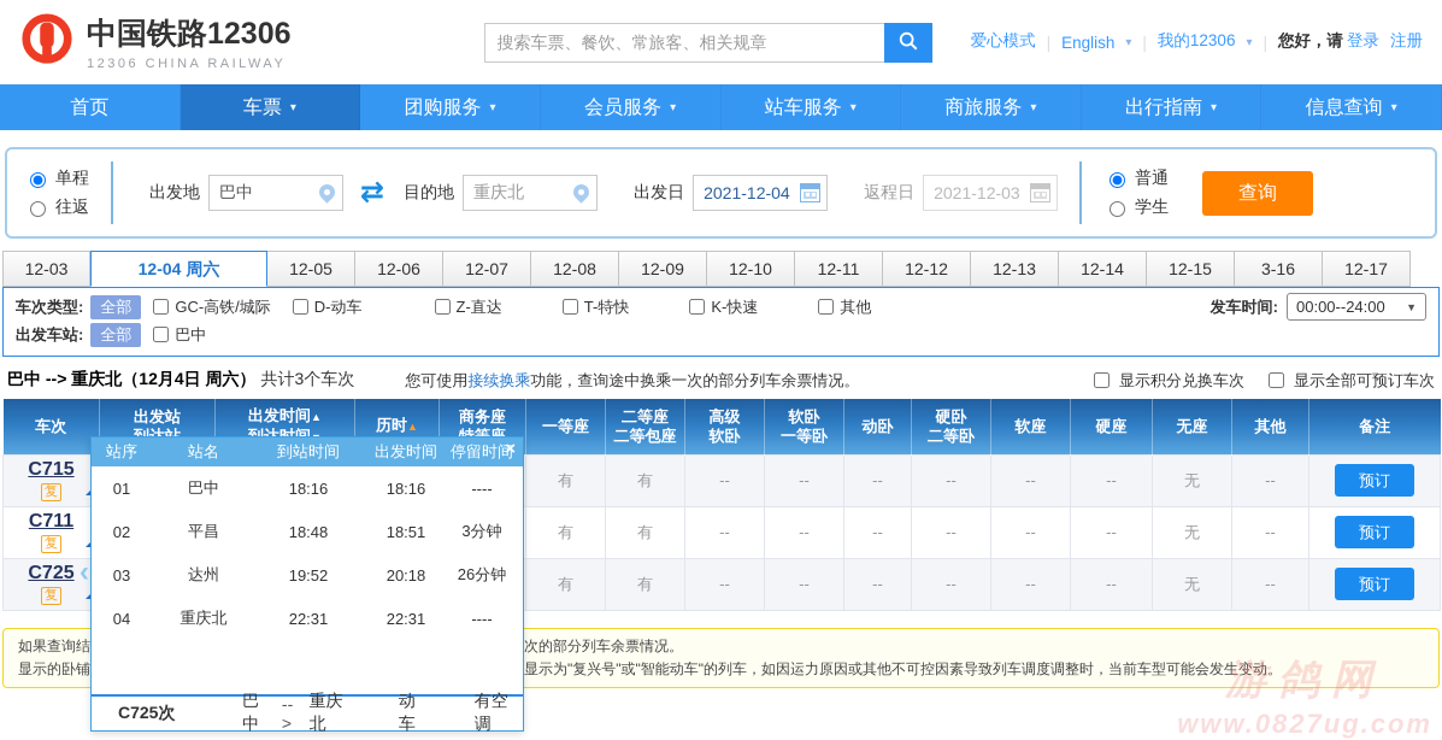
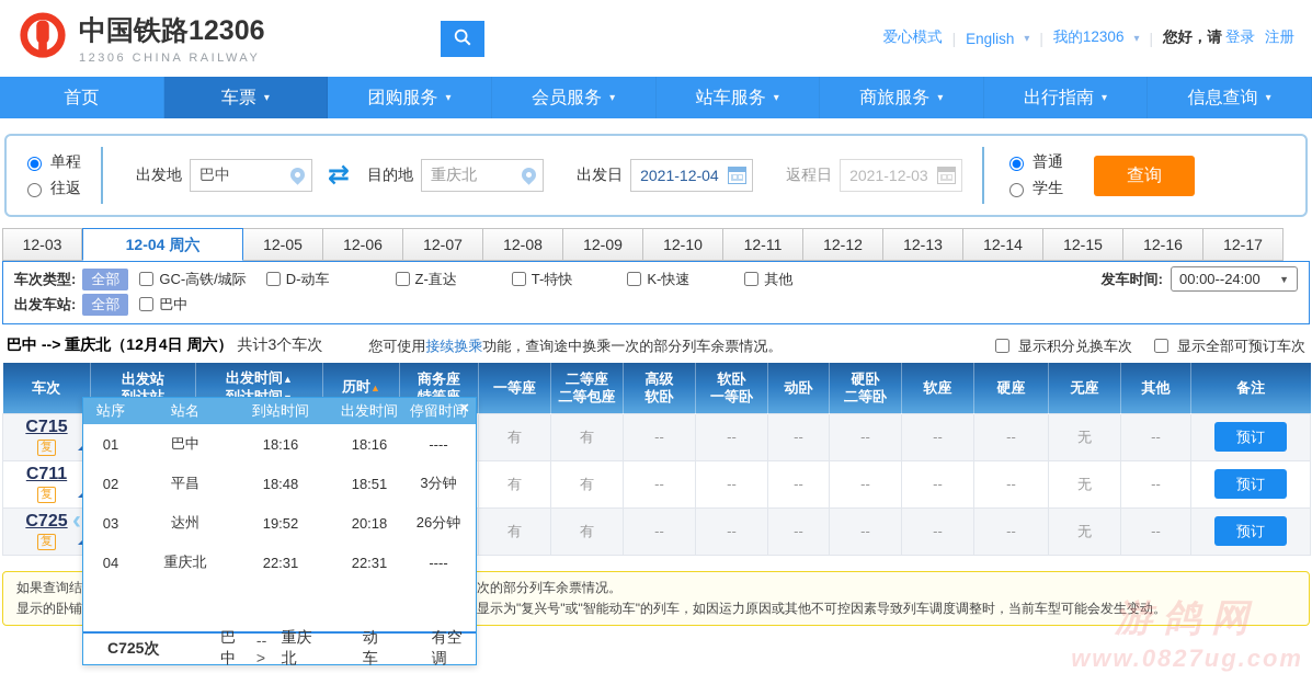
  中国铁路12306
  12306 CHINA RAILWAY
- 搜索车票、餐饮、常旅客、相关规章
  爱心模式
  |
  English
  ▾
  |
  我的12306
  ▾
  |
  您好，请
  登录
  注册
  首页
  车票
  ▾
  团购服务
  ▾
  会员服务
  ▾
  站车服务
  ▾
  商旅服务
  ▾
  出行指南
  ▾
  信息查询
  ▾
  单程
  往返
  出发地
  巴中
  ⇄
  目的地
  重庆北
  出发日
  2021-12-04
  返程日
  2021-12-03
  普通
  学生
  查询
  12-03
  12-04 周六
  12-05
  12-06
  12-07
  12-08
  12-09
  12-10
  12-11
  12-12
  12-13
  12-14
  12-15
- 3-16
+ 12-16
  12-17
  车次类型:
  全部
  GC-高铁/城际
  D-动车
  Z-直达
  T-特快
  K-快速
  其他
  发车时间:
  00:00--24:00
  ▼
  出发车站:
  全部
  巴中
  巴中 --> 重庆北
  （12月4日 周六）
  共计3个车次
  您可使用接续换乘功能，查询途中换乘一次的部分列车余票情况。
  显示积分兑换车次
  显示全部可预订车次
  车次	出发站	出发时间▲	历时▲	商务座	一等座	二等座二等包座	高级软卧	软卧一等卧	动卧	硬卧二等卧	软座	硬座	无座	其他	备注
  C715 复					有	有	--	--	--	--	--	--	无	--	预订
  C711 复					有	有	--	--	--	--	--	--	无	--	预订
  C725 复					有	有	--	--	--	--	--	--	无	--	预订
  ‹
  站序
  站名
  到站时间
  出发时间
  停留时间
  ×
  01
  巴中
  18:16
  18:16
  ----
  02
  平昌
  18:48
  18:51
  3分钟
  03
  达州
  19:52
  20:18
  26分钟
  04
  重庆北
  22:31
  22:31
  ----
  C725次
  巴中
  -->
  重庆北
  动车
  有空调
  游鸽网
  www.0827ug.com
